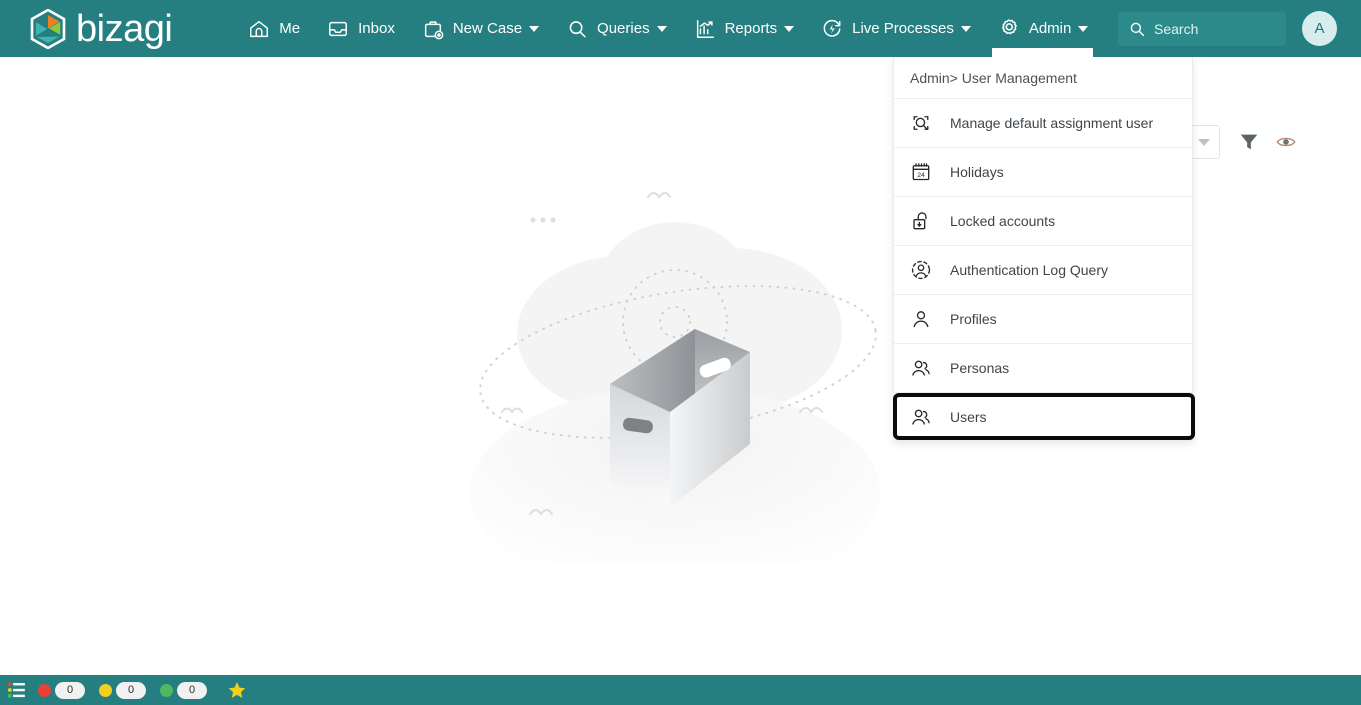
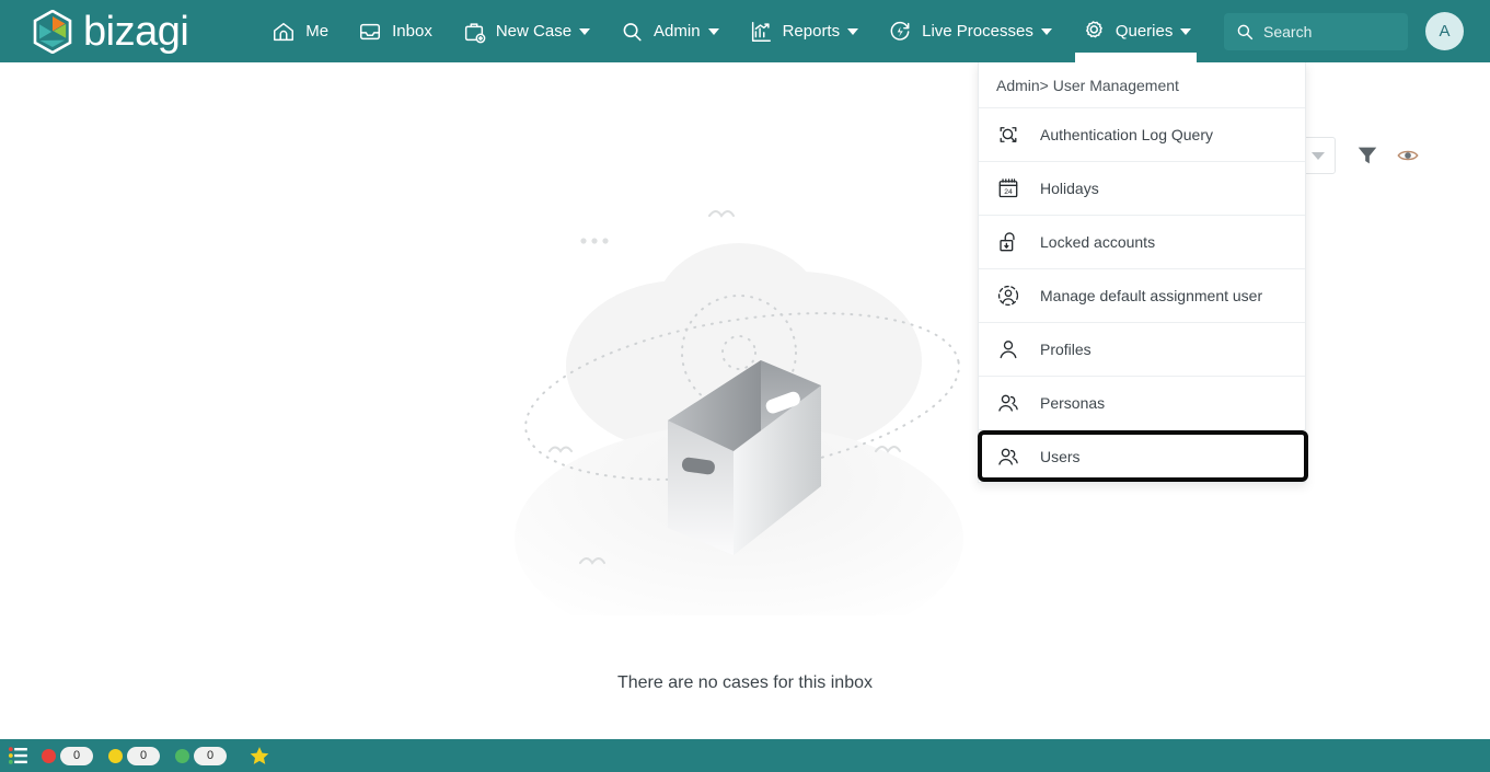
  bizagi
  Me
  Inbox
  New Case
- Queries
+ Admin
  Reports
  Live Processes
- Admin
+ Queries
  Search
  A
+ There are no cases for this inbox
  Admin> User Management
- Manage default assignment user
+ Authentication Log Query
  Holidays
  Locked accounts
- Authentication Log Query
+ Manage default assignment user
  Profiles
  Personas
  Users
  0
  0
  0
